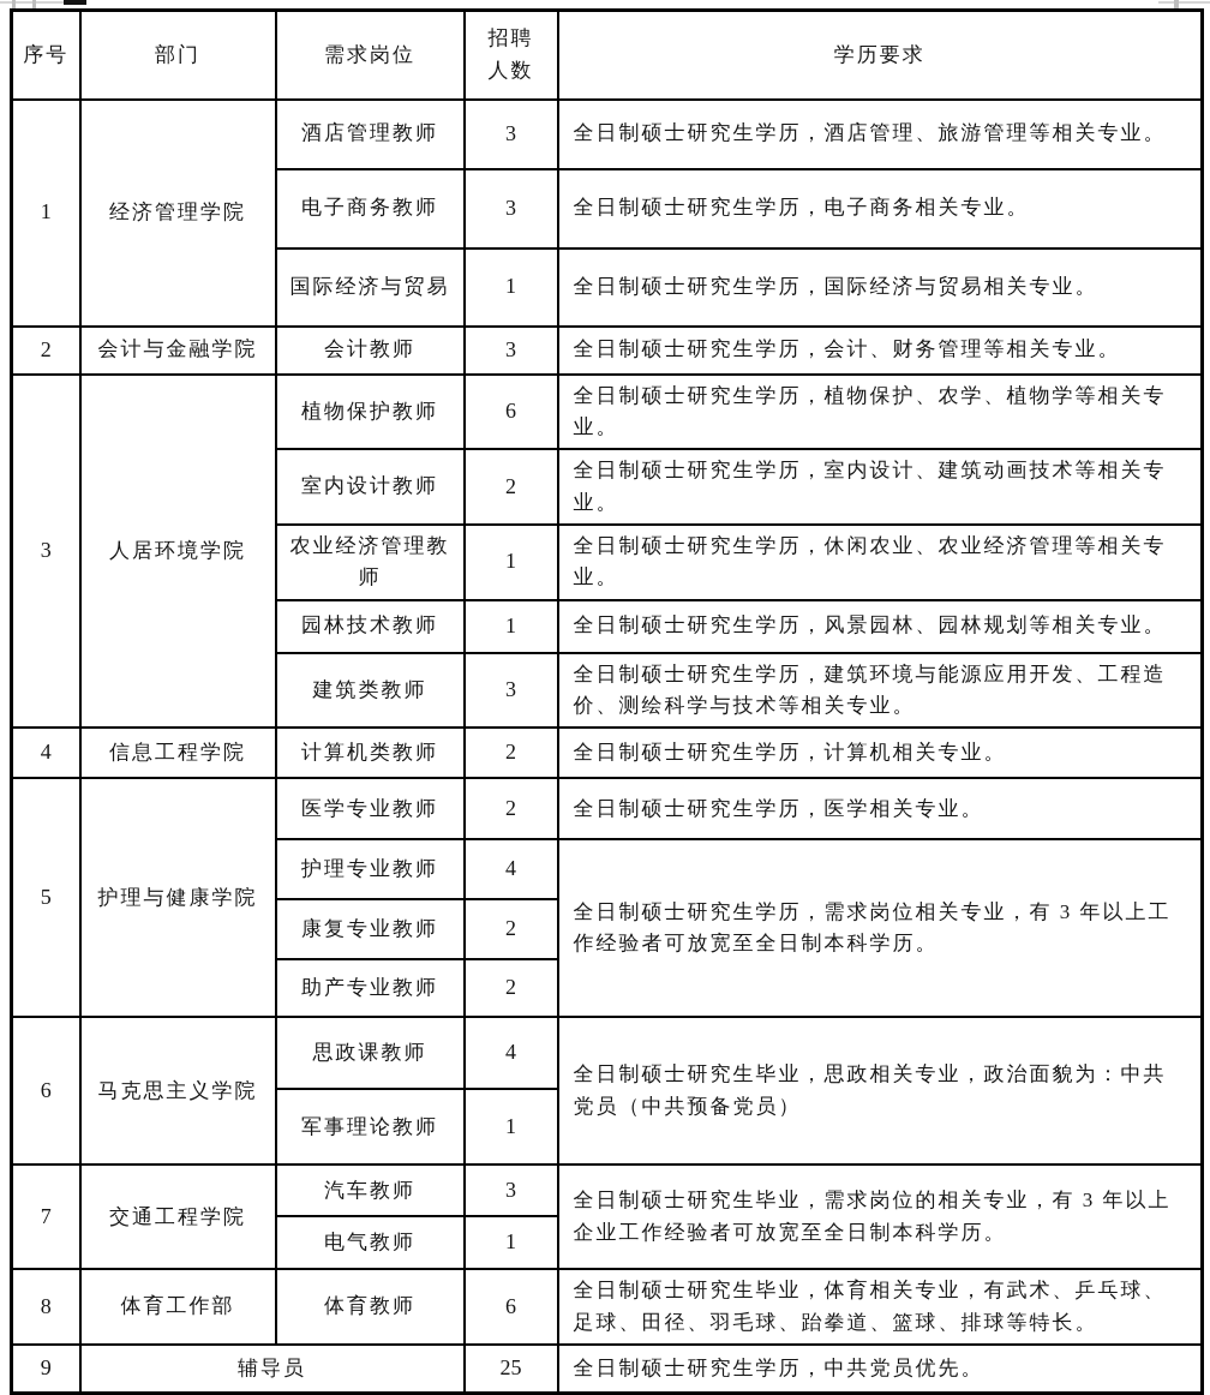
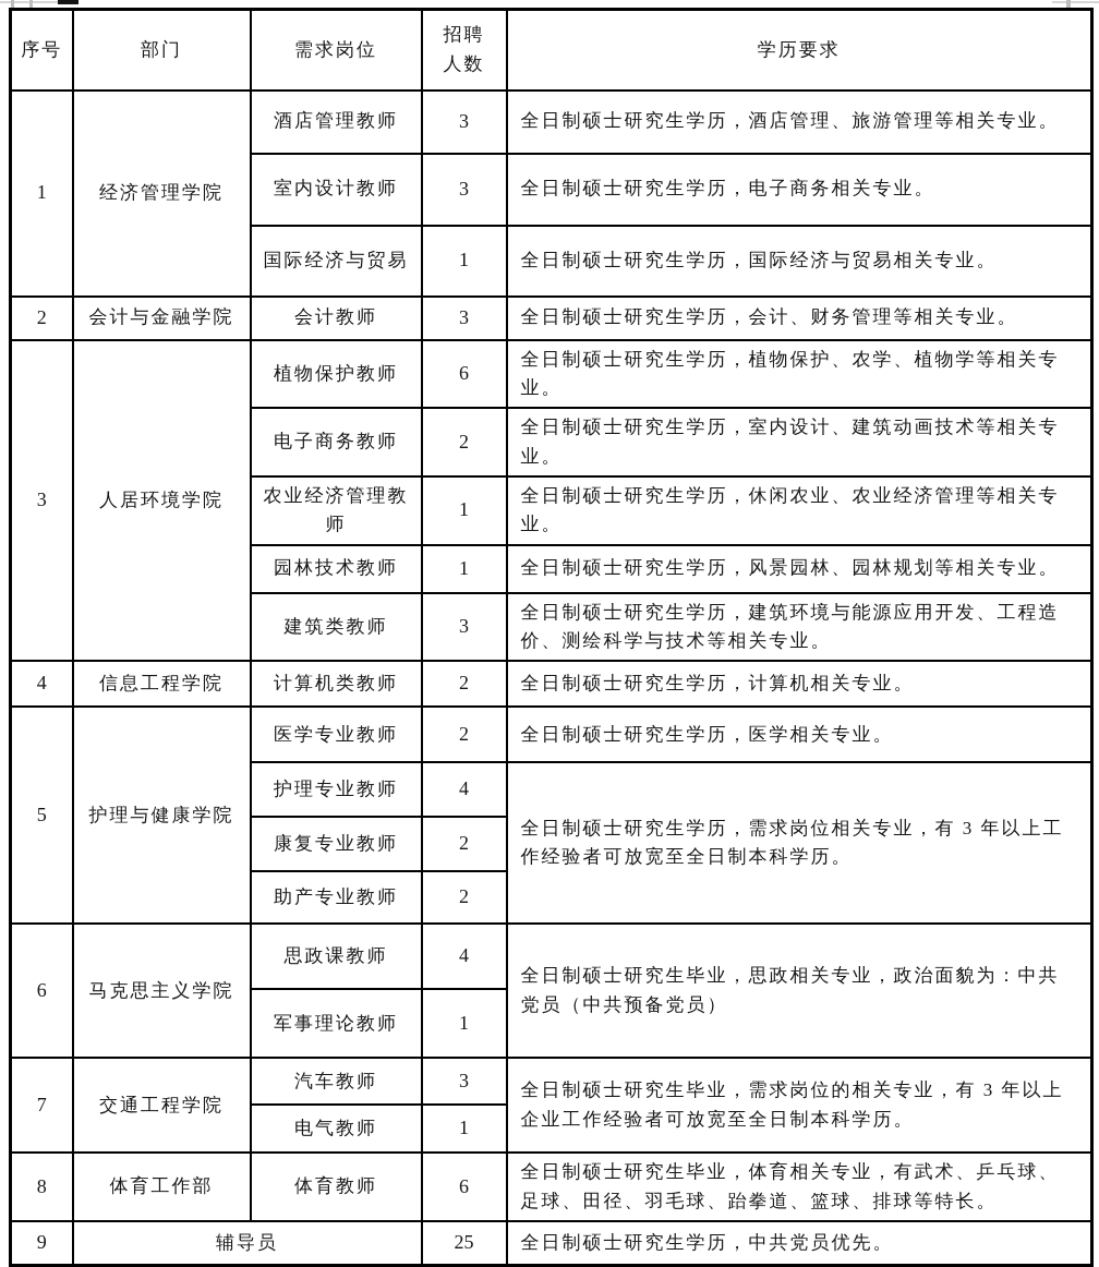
  序号	部门	需求岗位	招聘 人数	学历要求
  1	经济管理学院	酒店管理教师	3	全日制硕士研究生学历，酒店管理、旅游管理等相关专业。
- 电子商务教师	3	全日制硕士研究生学历，电子商务相关专业。
+ 室内设计教师	3	全日制硕士研究生学历，电子商务相关专业。
  国际经济与贸易	1	全日制硕士研究生学历，国际经济与贸易相关专业。
  2	会计与金融学院	会计教师	3	全日制硕士研究生学历，会计、财务管理等相关专业。
  3	人居环境学院	植物保护教师	6	全日制硕士研究生学历，植物保护、农学、植物学等相关专业。
- 室内设计教师	2	全日制硕士研究生学历，室内设计、建筑动画技术等相关专业。
+ 电子商务教师	2	全日制硕士研究生学历，室内设计、建筑动画技术等相关专业。
  农业经济管理教师	1	全日制硕士研究生学历，休闲农业、农业经济管理等相关专业。
  园林技术教师	1	全日制硕士研究生学历，风景园林、园林规划等相关专业。
  建筑类教师	3	全日制硕士研究生学历，建筑环境与能源应用开发、工程造价、测绘科学与技术等相关专业。
  4	信息工程学院	计算机类教师	2	全日制硕士研究生学历，计算机相关专业。
  5	护理与健康学院	医学专业教师	2	全日制硕士研究生学历，医学相关专业。
  护理专业教师	4	全日制硕士研究生学历，需求岗位相关专业，有 3 年以上工作经验者可放宽至全日制本科学历。
  康复专业教师	2
  助产专业教师	2
  6	马克思主义学院	思政课教师	4	全日制硕士研究生毕业，思政相关专业，政治面貌为：中共党员（中共预备党员）
  军事理论教师	1
  7	交通工程学院	汽车教师	3	全日制硕士研究生毕业，需求岗位的相关专业，有 3 年以上企业工作经验者可放宽至全日制本科学历。
  电气教师	1
  8	体育工作部	体育教师	6	全日制硕士研究生毕业，体育相关专业，有武术、乒乓球、足球、田径、羽毛球、跆拳道、篮球、排球等特长。
  9	辅导员	25	全日制硕士研究生学历，中共党员优先。
